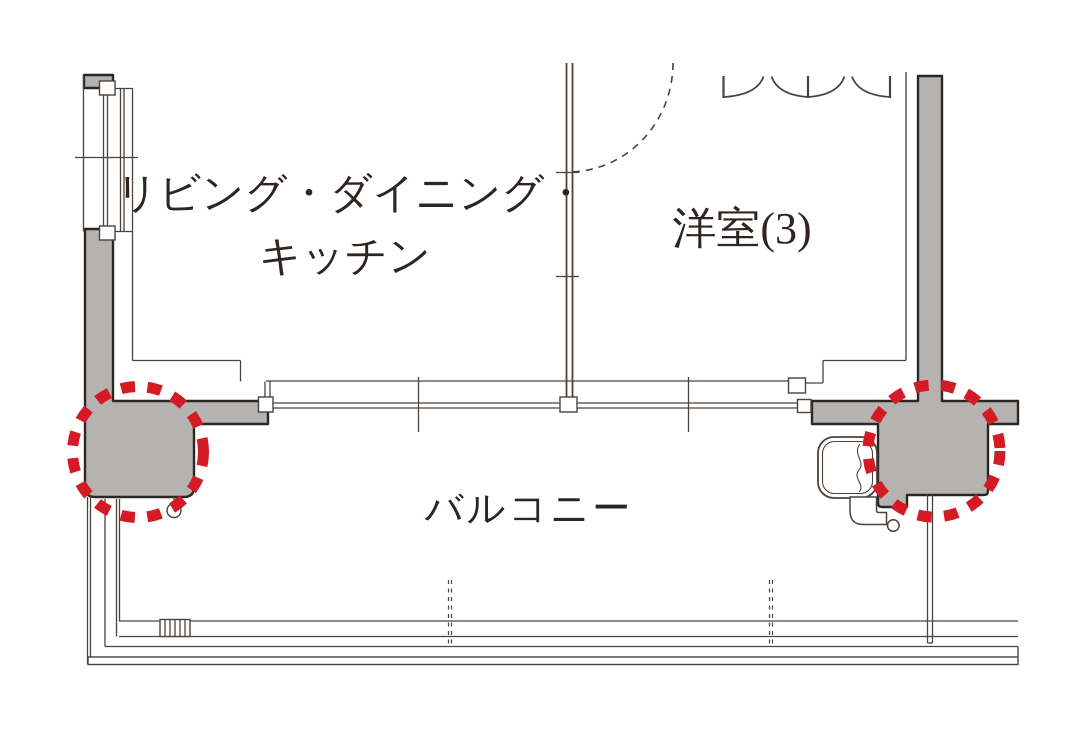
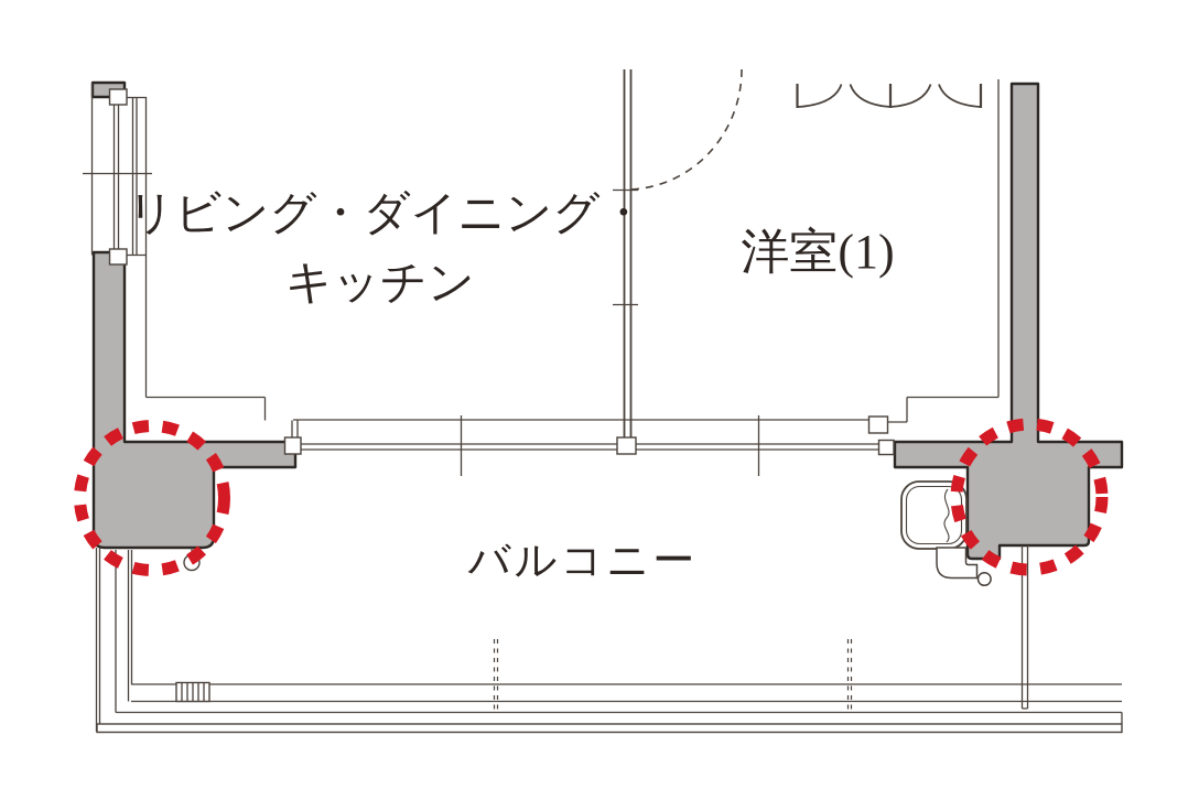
  リビング・ダイニング・
  キッチン
- 洋室(3)
+ 洋室(1)
  バルコニー
